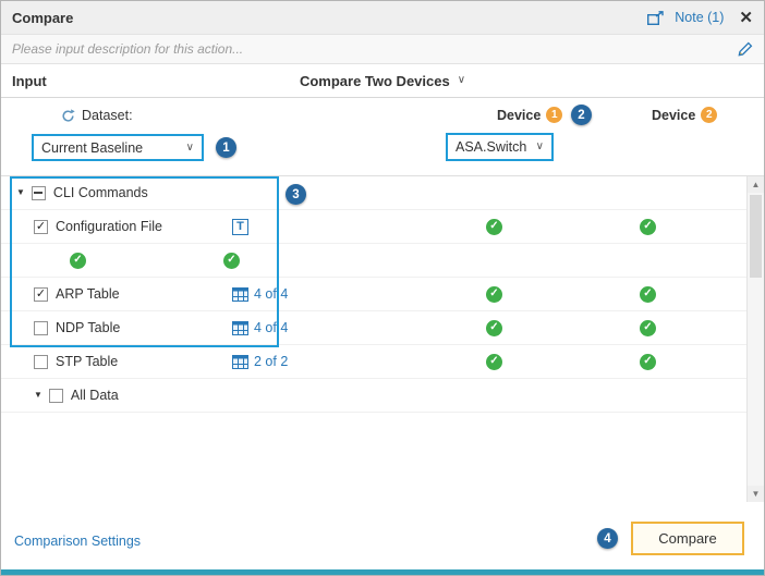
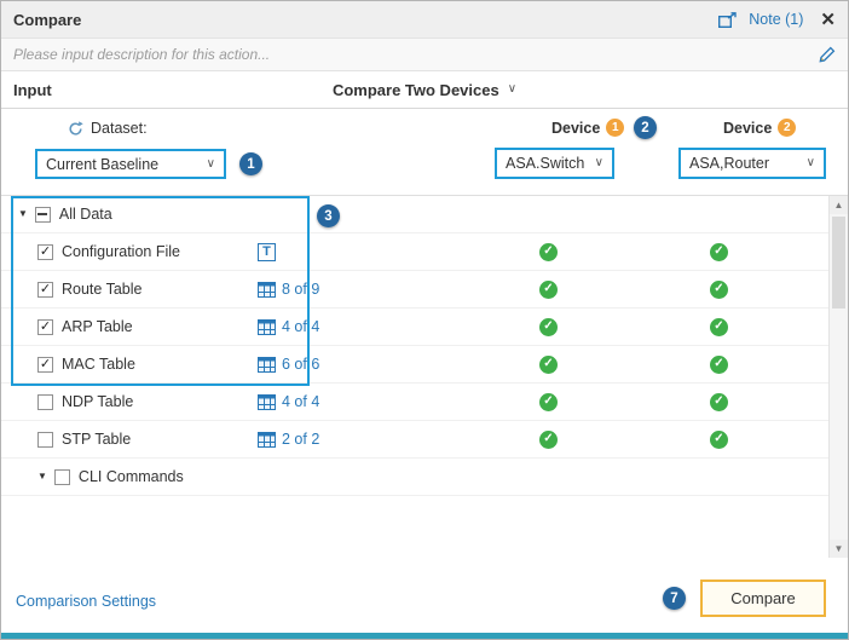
  Compare
  Note (1)
  ✕
  Please input description for this action...
  Input
  Compare Two Devices
  Dataset:
  Current Baseline
  1
  Device
  1
  2
  Device
  2
  ASA.Switch
+ ASA,Router
- CLI Commands
+ All Data
  Configuration File
  T
+ Route Table
+ 8 of 9
  ARP Table
  4 of 4
+ MAC Table
+ 6 of 6
  NDP Table
  4 of 4
  STP Table
  2 of 2
- All Data
+ CLI Commands
  3
  Comparison Settings
- 4
+ 7
  Compare
